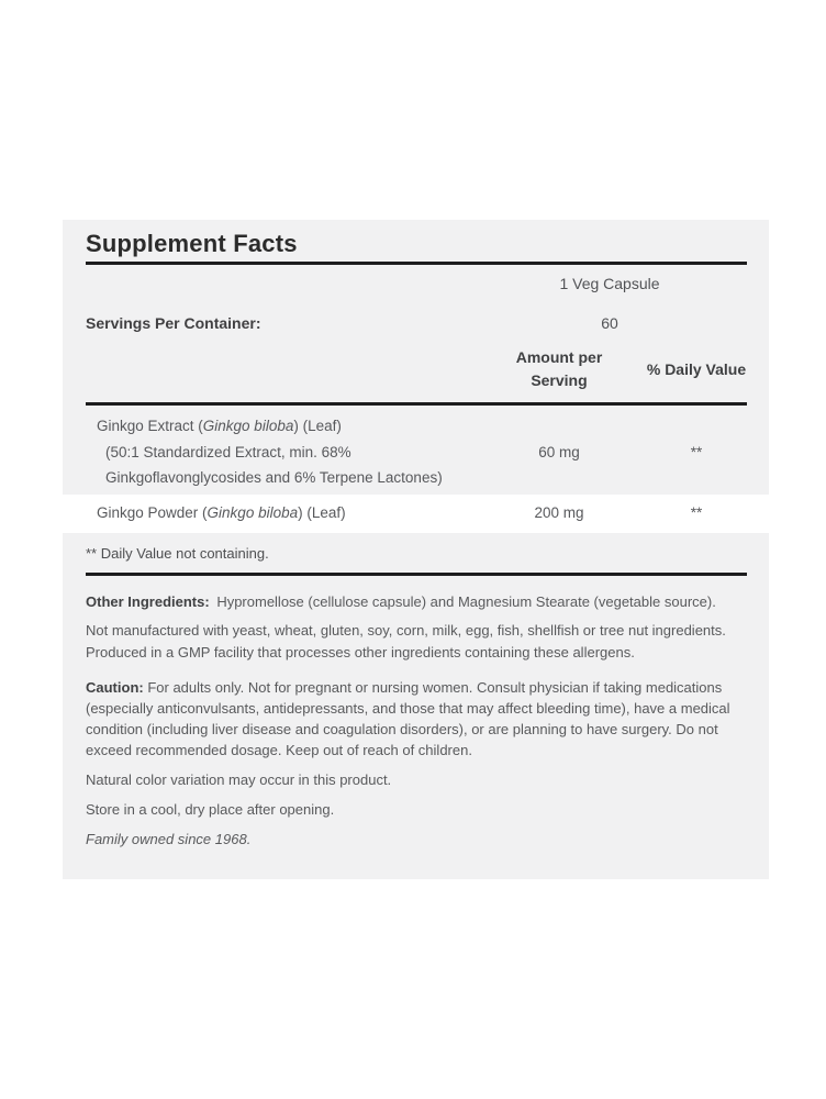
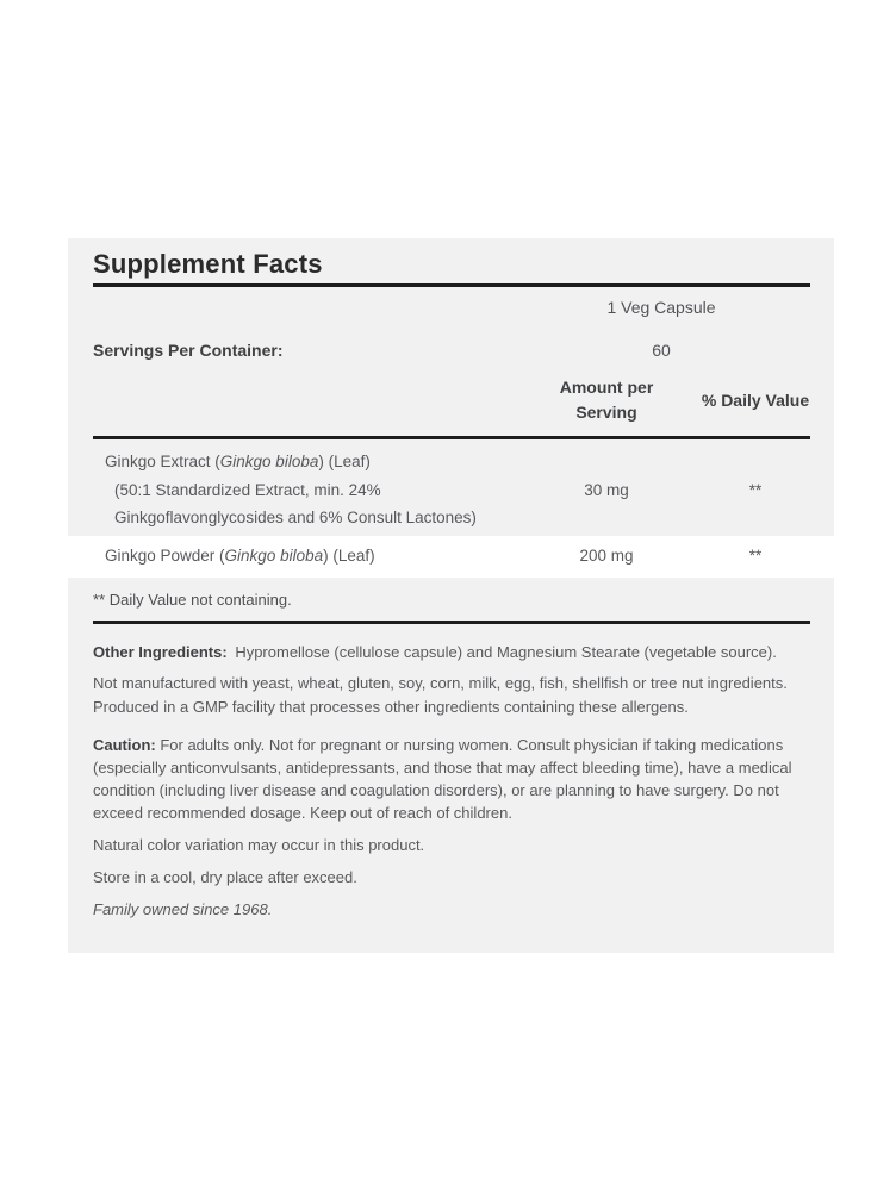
  Supplement Facts
  1 Veg Capsule
  Servings Per Container:
  60
  Amount per
  Serving
  % Daily Value
  Ginkgo Extract (Ginkgo biloba) (Leaf)
- (50:1 Standardized Extract, min. 68%
+ (50:1 Standardized Extract, min. 24%
- Ginkgoflavonglycosides and 6% Terpene Lactones)
+ Ginkgoflavonglycosides and 6% Consult Lactones)
- 60 mg
+ 30 mg
  **
  Ginkgo Powder (Ginkgo biloba) (Leaf)
  200 mg
  **
  ** Daily Value not containing.
  Other Ingredients: Hypromellose (cellulose capsule) and Magnesium Stearate (vegetable source).
  Not manufactured with yeast, wheat, gluten, soy, corn, milk, egg, fish, shellfish or tree nut ingredients. Produced in a GMP facility that processes other ingredients containing these allergens.
  Caution: For adults only. Not for pregnant or nursing women. Consult physician if taking medications (especially anticonvulsants, antidepressants, and those that may affect bleeding time), have a medical condition (including liver disease and coagulation disorders), or are planning to have surgery. Do not exceed recommended dosage. Keep out of reach of children.
  Natural color variation may occur in this product.
- Store in a cool, dry place after opening.
+ Store in a cool, dry place after exceed.
  Family owned since 1968.
